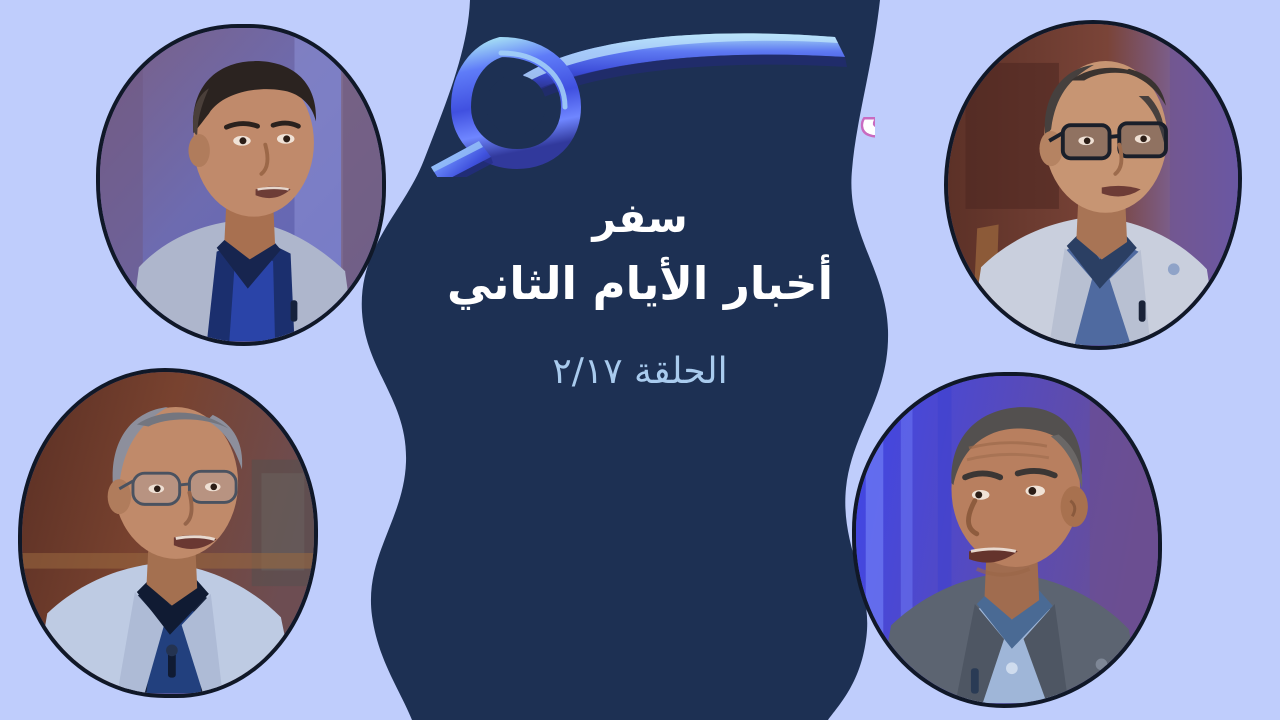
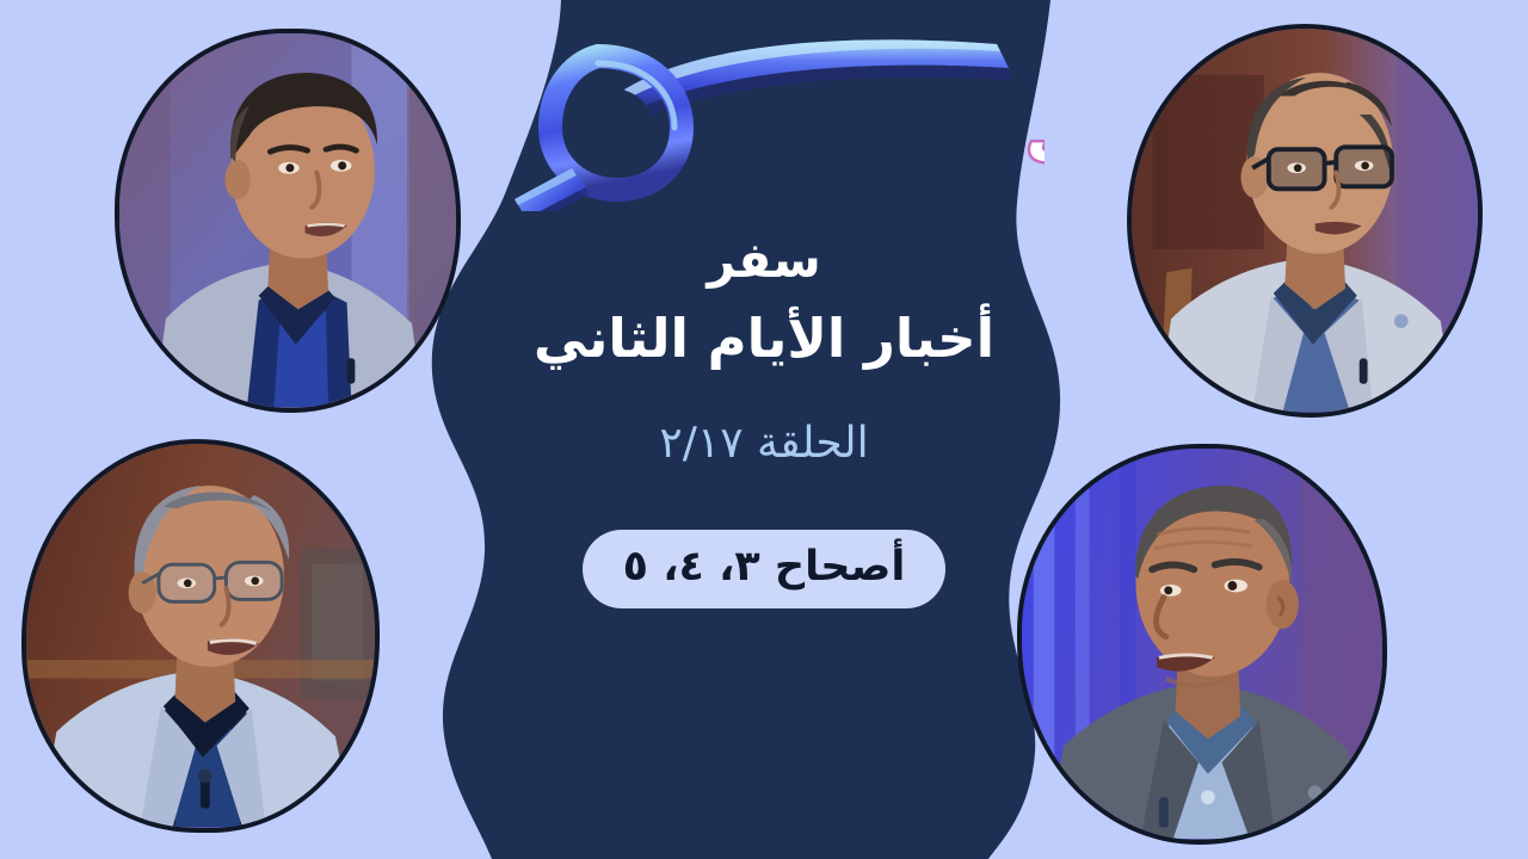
  سفر
  أخبار الأيام الثاني
  الحلقة ٢/١٧
+ أصحاح ٣، ٤، ٥
